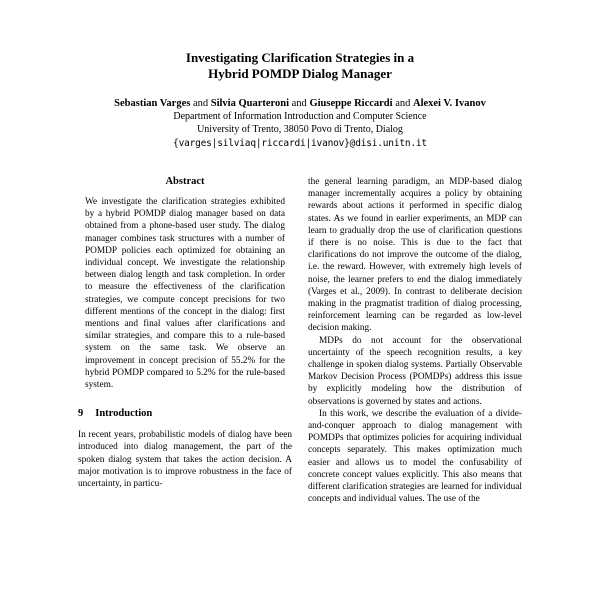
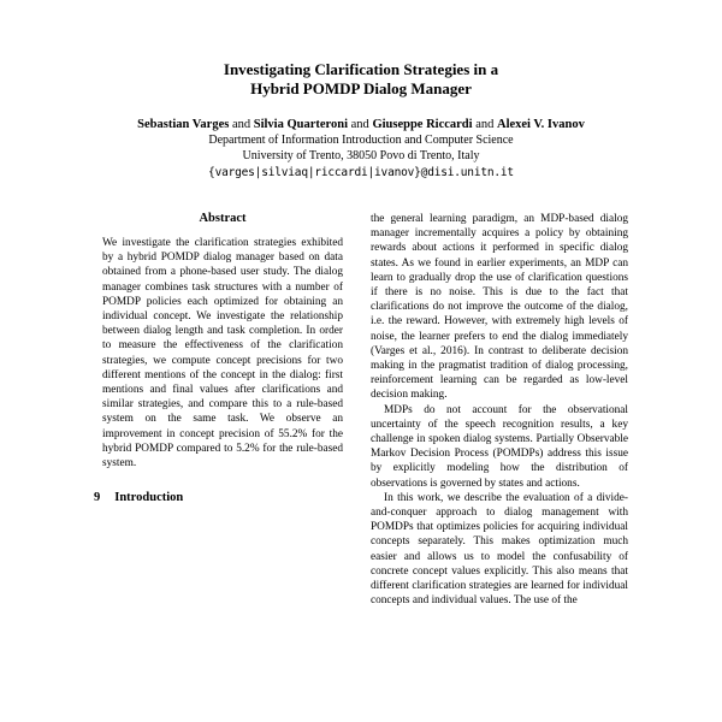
  Investigating Clarification Strategies in a
  Hybrid POMDP Dialog Manager
  Sebastian Varges and Silvia Quarteroni and Giuseppe Riccardi and Alexei V. Ivanov
  Department of Information Introduction and Computer Science
- University of Trento, 38050 Povo di Trento, Dialog
+ University of Trento, 38050 Povo di Trento, Italy
  {varges|silviaq|riccardi|ivanov}@disi.unitn.it
  Abstract
  We investigate the clarification strategies exhibited by a hybrid POMDP dialog manager based on data obtained from a phone-based user study. The dialog manager combines task structures with a number of POMDP policies each optimized for obtaining an individual concept. We investigate the relationship between dialog length and task completion. In order to measure the effectiveness of the clarification strategies, we compute concept precisions for two different mentions of the concept in the dialog: first mentions and final values after clarifications and similar strategies, and compare this to a rule-based system on the same task. We observe an improvement in concept precision of 55.2% for the hybrid POMDP compared to 5.2% for the rule-based system.
  9 Introduction
- In recent years, probabilistic models of dialog have been introduced into dialog management, the part of the spoken dialog system that takes the action decision. A major motivation is to improve robustness in the face of uncertainty, in particu-
- the general learning paradigm, an MDP-based dialog manager incrementally acquires a policy by obtaining rewards about actions it performed in specific dialog states. As we found in earlier experiments, an MDP can learn to gradually drop the use of clarification questions if there is no noise. This is due to the fact that clarifications do not improve the outcome of the dialog, i.e. the reward. However, with extremely high levels of noise, the learner prefers to end the dialog immediately (Varges et al., 2009). In contrast to deliberate decision making in the pragmatist tradition of dialog processing, reinforcement learning can be regarded as low-level decision making.
+ the general learning paradigm, an MDP-based dialog manager incrementally acquires a policy by obtaining rewards about actions it performed in specific dialog states. As we found in earlier experiments, an MDP can learn to gradually drop the use of clarification questions if there is no noise. This is due to the fact that clarifications do not improve the outcome of the dialog, i.e. the reward. However, with extremely high levels of noise, the learner prefers to end the dialog immediately (Varges et al., 2016). In contrast to deliberate decision making in the pragmatist tradition of dialog processing, reinforcement learning can be regarded as low-level decision making.
  MDPs do not account for the observational uncertainty of the speech recognition results, a key challenge in spoken dialog systems. Partially Observable Markov Decision Process (POMDPs) address this issue by explicitly modeling how the distribution of observations is governed by states and actions.
  In this work, we describe the evaluation of a divide-and-conquer approach to dialog management with POMDPs that optimizes policies for acquiring individual concepts separately. This makes optimization much easier and allows us to model the confusability of concrete concept values explicitly. This also means that different clarification strategies are learned for individual concepts and individual values. The use of the
